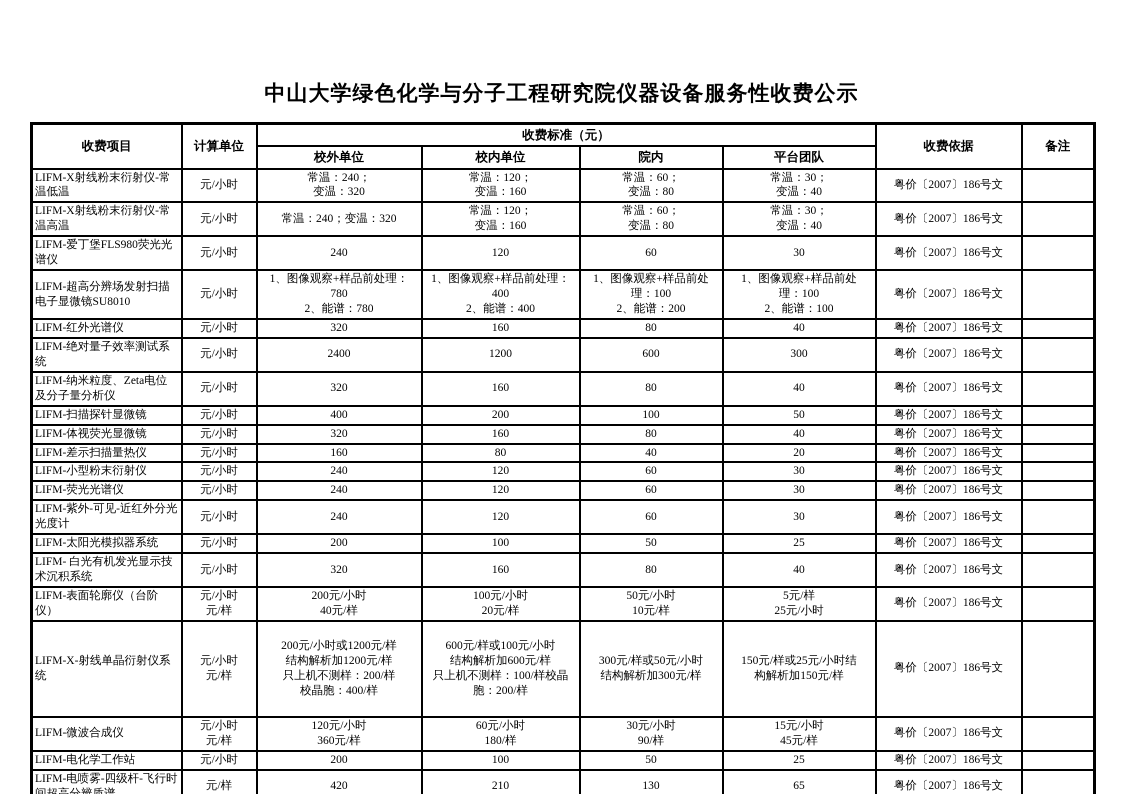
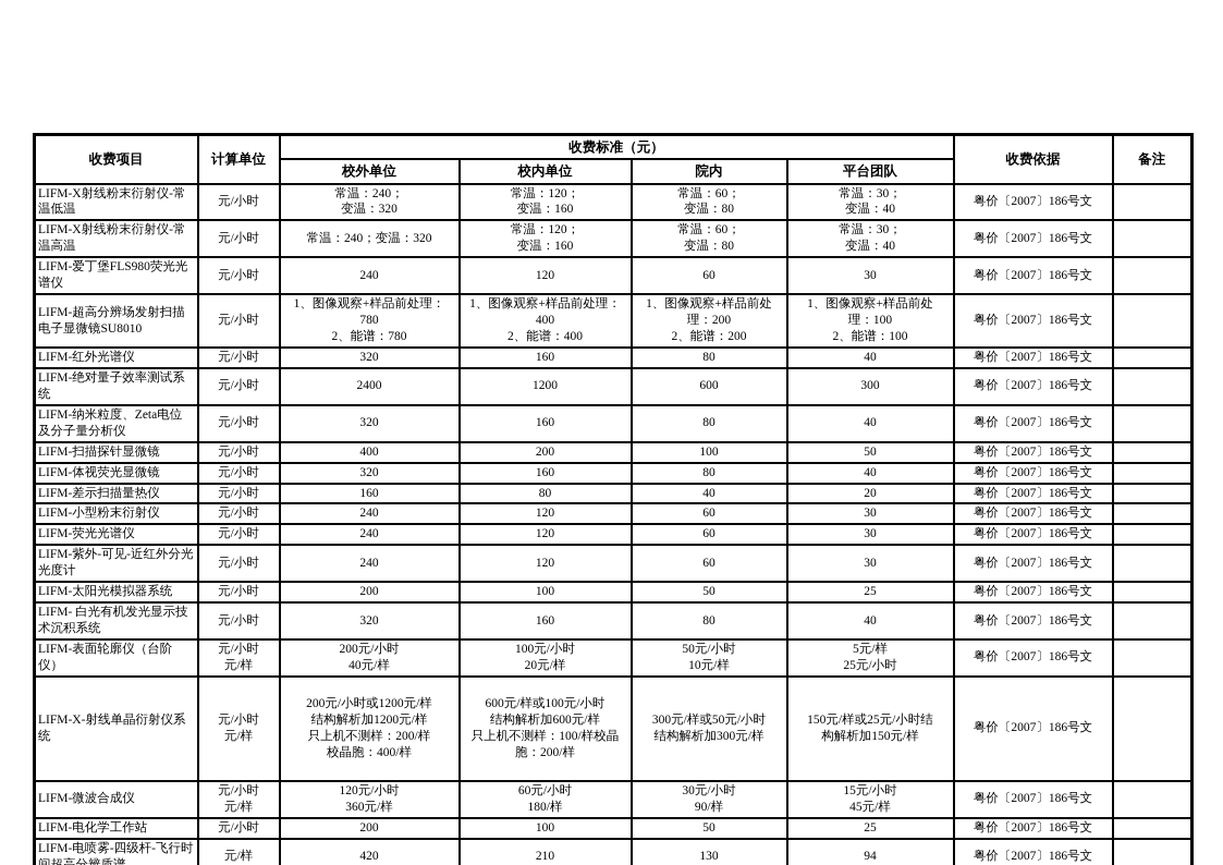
- 中山大学绿色化学与分子工程研究院仪器设备服务性收费公示
  收费项目	计算单位	收费标准（元）	收费依据	备注
  校外单位	校内单位	院内	平台团队
  LIFM-X射线粉末衍射仪-常温低温	元/小时	常温：240； 变温：320	常温：120； 变温：160	常温：60； 变温：80	常温：30； 变温：40	粤价〔2007〕186号文
  LIFM-X射线粉末衍射仪-常温高温	元/小时	常温：240；变温：320	常温：120； 变温：160	常温：60； 变温：80	常温：30； 变温：40	粤价〔2007〕186号文
  LIFM-爱丁堡FLS980荧光光谱仪	元/小时	240	120	60	30	粤价〔2007〕186号文
- LIFM-超高分辨场发射扫描电子显微镜SU8010	元/小时	1、图像观察+样品前处理： 780 2、能谱：780	1、图像观察+样品前处理： 400 2、能谱：400	1、图像观察+样品前处 理：100 2、能谱：200	1、图像观察+样品前处 理：100 2、能谱：100	粤价〔2007〕186号文
+ LIFM-超高分辨场发射扫描电子显微镜SU8010	元/小时	1、图像观察+样品前处理： 780 2、能谱：780	1、图像观察+样品前处理： 400 2、能谱：400	1、图像观察+样品前处 理：200 2、能谱：200	1、图像观察+样品前处 理：100 2、能谱：100	粤价〔2007〕186号文
  LIFM-红外光谱仪	元/小时	320	160	80	40	粤价〔2007〕186号文
  LIFM-绝对量子效率测试系统	元/小时	2400	1200	600	300	粤价〔2007〕186号文
  LIFM-纳米粒度、Zeta电位及分子量分析仪	元/小时	320	160	80	40	粤价〔2007〕186号文
  LIFM-扫描探针显微镜	元/小时	400	200	100	50	粤价〔2007〕186号文
  LIFM-体视荧光显微镜	元/小时	320	160	80	40	粤价〔2007〕186号文
  LIFM-差示扫描量热仪	元/小时	160	80	40	20	粤价〔2007〕186号文
  LIFM-小型粉末衍射仪	元/小时	240	120	60	30	粤价〔2007〕186号文
  LIFM-荧光光谱仪	元/小时	240	120	60	30	粤价〔2007〕186号文
  LIFM-紫外-可见-近红外分光光度计	元/小时	240	120	60	30	粤价〔2007〕186号文
  LIFM-太阳光模拟器系统	元/小时	200	100	50	25	粤价〔2007〕186号文
  LIFM- 白光有机发光显示技术沉积系统	元/小时	320	160	80	40	粤价〔2007〕186号文
  LIFM-表面轮廓仪（台阶仪）	元/小时 元/样	200元/小时 40元/样	100元/小时 20元/样	50元/小时 10元/样	5元/样 25元/小时	粤价〔2007〕186号文
  LIFM-X-射线单晶衍射仪系统	元/小时 元/样	200元/小时或1200元/样 结构解析加1200元/样 只上机不测样：200/样 校晶胞：400/样	600元/样或100元/小时 结构解析加600元/样 只上机不测样：100/样校晶 胞：200/样	300元/样或50元/小时 结构解析加300元/样	150元/样或25元/小时结 构解析加150元/样	粤价〔2007〕186号文
  LIFM-微波合成仪	元/小时 元/样	120元/小时 360元/样	60元/小时 180/样	30元/小时 90/样	15元/小时 45元/样	粤价〔2007〕186号文
  LIFM-电化学工作站	元/小时	200	100	50	25	粤价〔2007〕186号文
- LIFM-电喷雾-四级杆-飞行时	元/样	420	210	130	65	粤价〔2007〕186号文
+ LIFM-电喷雾-四级杆-飞行时	元/样	420	210	130	94	粤价〔2007〕186号文
